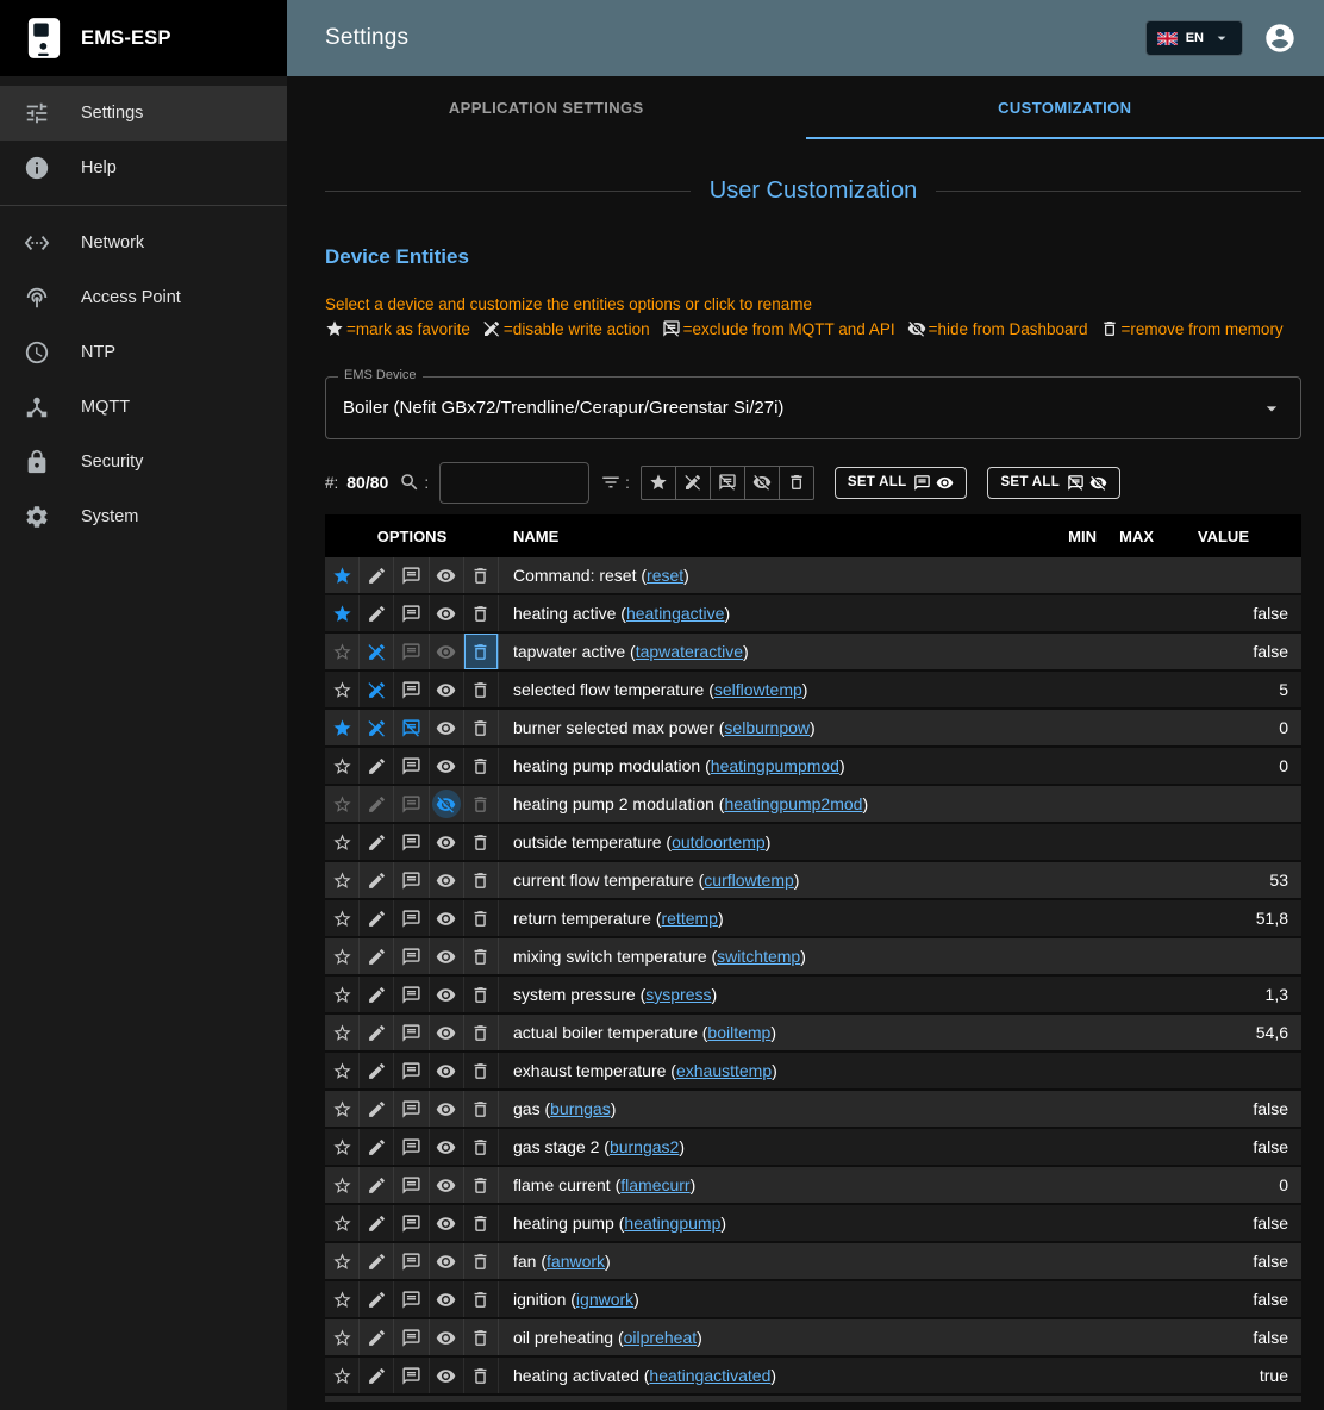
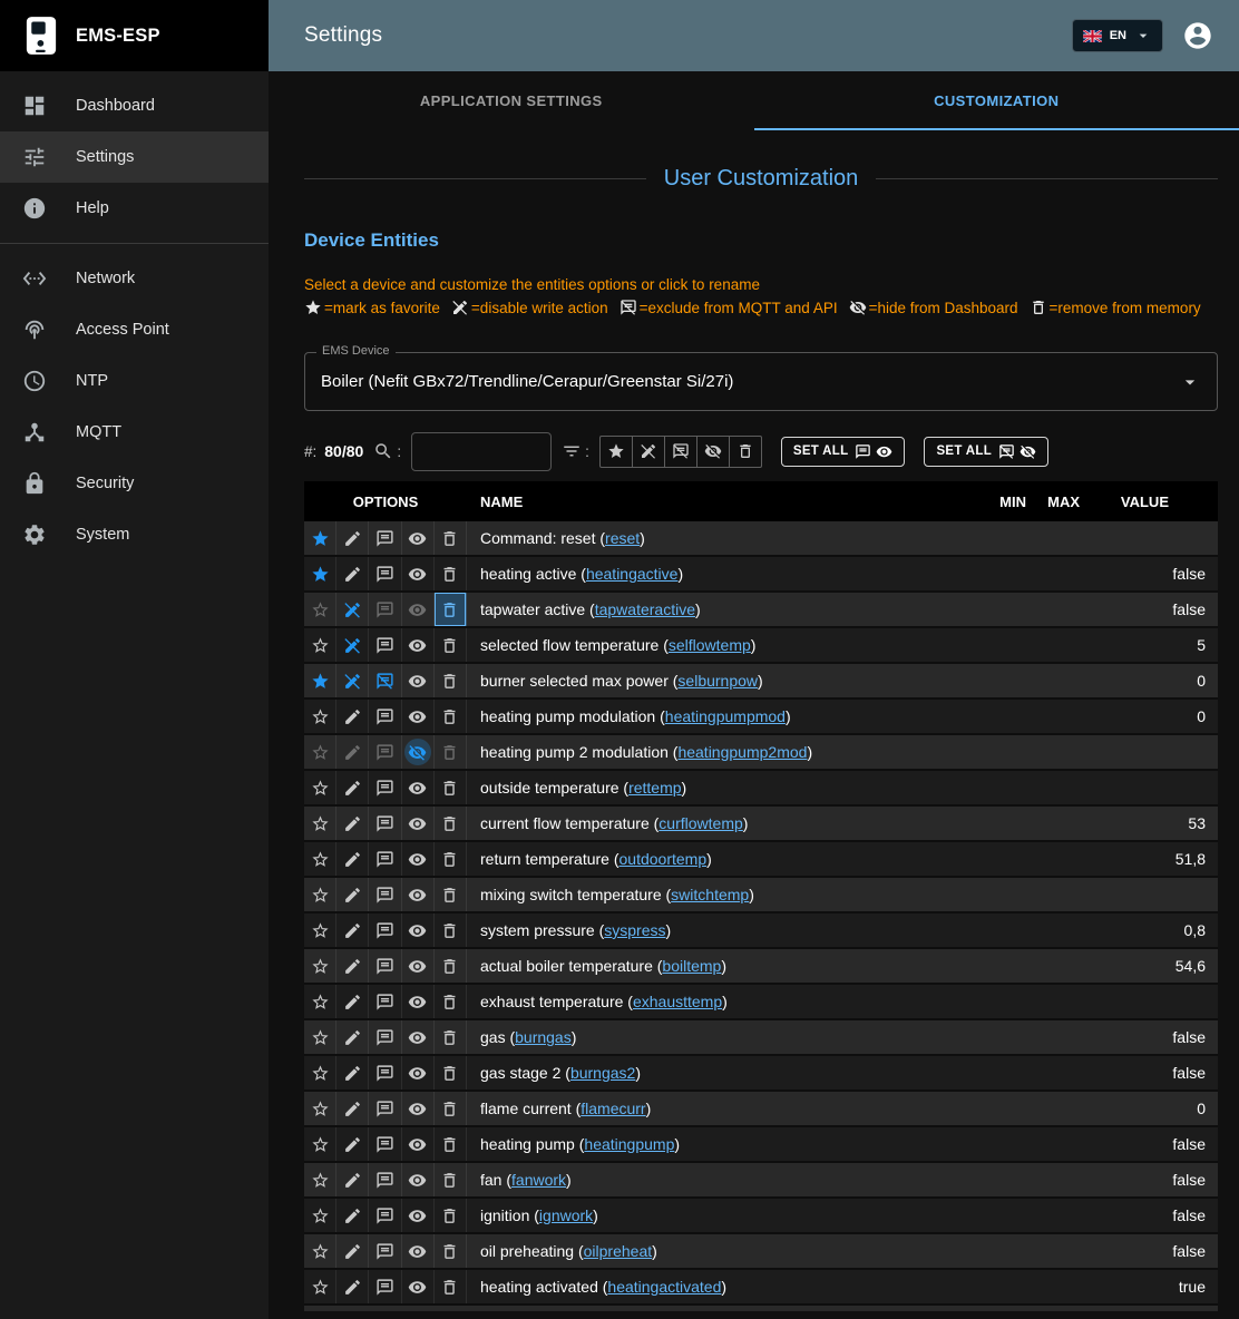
  EMS-ESP
+ Dashboard
  Settings
  Help
  Network
  Access Point
  NTP
  MQTT
  Security
  System
  Settings
  EN
  APPLICATION SETTINGS
  CUSTOMIZATION
  User Customization
  Device Entities
  Select a device and customize the entities options or click to rename
  =mark as favorite
  =disable write action
  =exclude from MQTT and API
  =hide from Dashboard
  =remove from memory
  EMS Device
  Boiler (Nefit GBx72/Trendline/Cerapur/Greenstar Si/27i)
  #:
  80/80
  :
  :
  SET ALL
  SET ALL
  OPTIONS
  NAME
  MIN
  MAX
  VALUE
  Command: reset (
  reset
  )
  heating active (
  heatingactive
  )
  false
  tapwater active (
  tapwateractive
  )
  false
  selected flow temperature (
  selflowtemp
  )
  5
  burner selected max power (
  selburnpow
  )
  0
  heating pump modulation (
  heatingpumpmod
  )
  0
  heating pump 2 modulation (
  heatingpump2mod
  )
  outside temperature (
- outdoortemp
+ rettemp
  )
  current flow temperature (
  curflowtemp
  )
  53
  return temperature (
- rettemp
+ outdoortemp
  )
  51,8
  mixing switch temperature (
  switchtemp
  )
  system pressure (
  syspress
  )
- 1,3
+ 0,8
  actual boiler temperature (
  boiltemp
  )
  54,6
  exhaust temperature (
  exhausttemp
  )
  gas (
  burngas
  )
  false
  gas stage 2 (
  burngas2
  )
  false
  flame current (
  flamecurr
  )
  0
  heating pump (
  heatingpump
  )
  false
  fan (
  fanwork
  )
  false
  ignition (
  ignwork
  )
  false
  oil preheating (
  oilpreheat
  )
  false
  heating activated (
  heatingactivated
  )
  true
